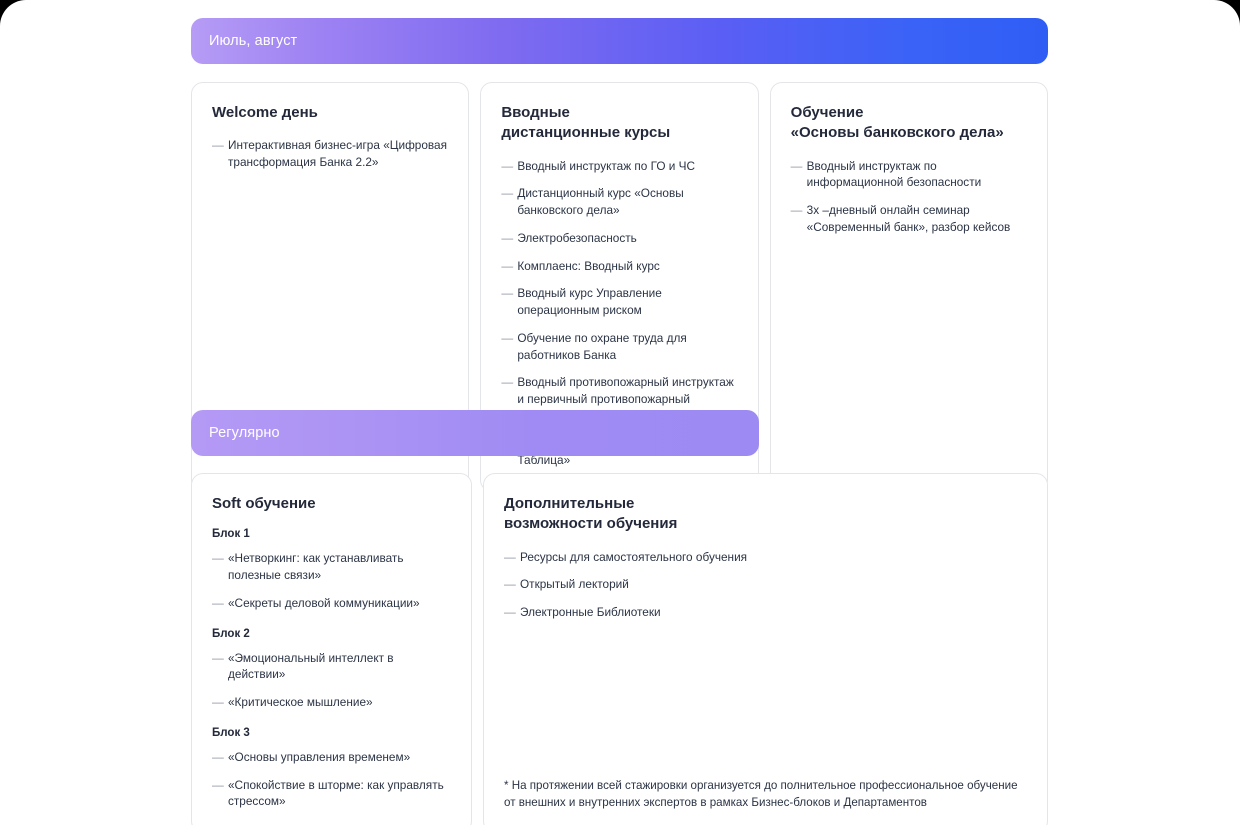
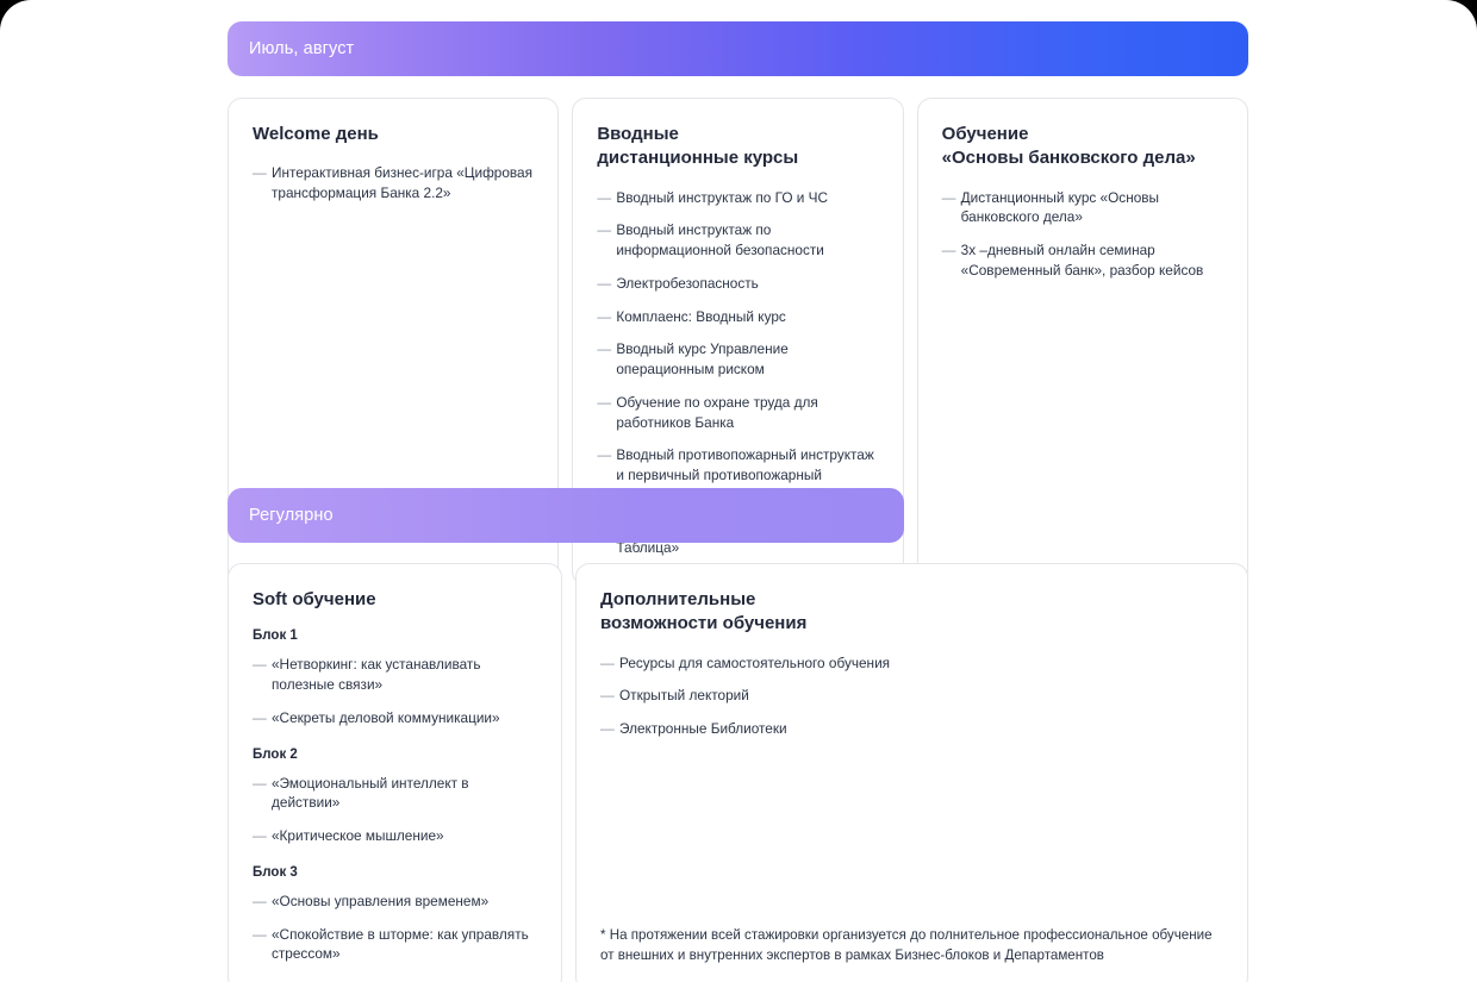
  Июль, август
  Welcome день
  —
  Интерактивная бизнес-игра «Цифровая трансформация Банка 2.2»
  Вводные
  дистанционные курсы
  —
  Вводный инструктаж по ГО и ЧС
  —
- Дистанционный курс «Основы банковского дела»
+ Вводный инструктаж по информационной безопасности
  —
  Электробезопасность
  —
  Комплаенс: Вводный курс
  —
  Вводный курс Управление операционным риском
  —
  Обучение по охране труда для работников Банка
  —
  Вводный противопожарный инструктаж и первичный противопожарный
  Обучение
  «Основы банковского дела»
  —
- Вводный инструктаж по информационной безопасности
+ Дистанционный курс «Основы банковского дела»
  —
  3х –дневный онлайн семинар «Современный банк», разбор кейсов
  Регулярно
  Soft обучение
  Блок 1
  —
  «Нетворкинг: как устанавливать полезные связи»
  —
  «Секреты деловой коммуникации»
  Блок 2
  —
  «Эмоциональный интеллект в действии»
  —
  «Критическое мышление»
  Блок 3
  —
  «Основы управления временем»
  —
  «Спокойствие в шторме: как управлять стрессом»
  Дополнительные
  возможности обучения
  —
  Ресурсы для самостоятельного обучения
  —
  Открытый лекторий
  —
  Электронные Библиотеки
  * На протяжении всей стажировки организуется до полнительное профессиональное обучение от внешних и внутренних экспертов в рамках Бизнес-блоков и Департаментов
